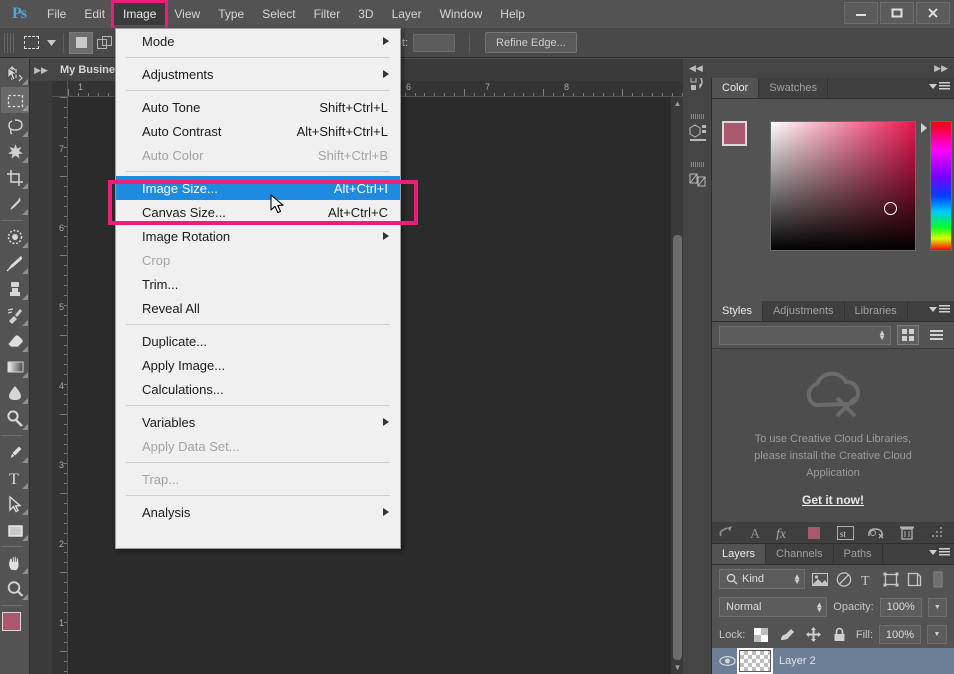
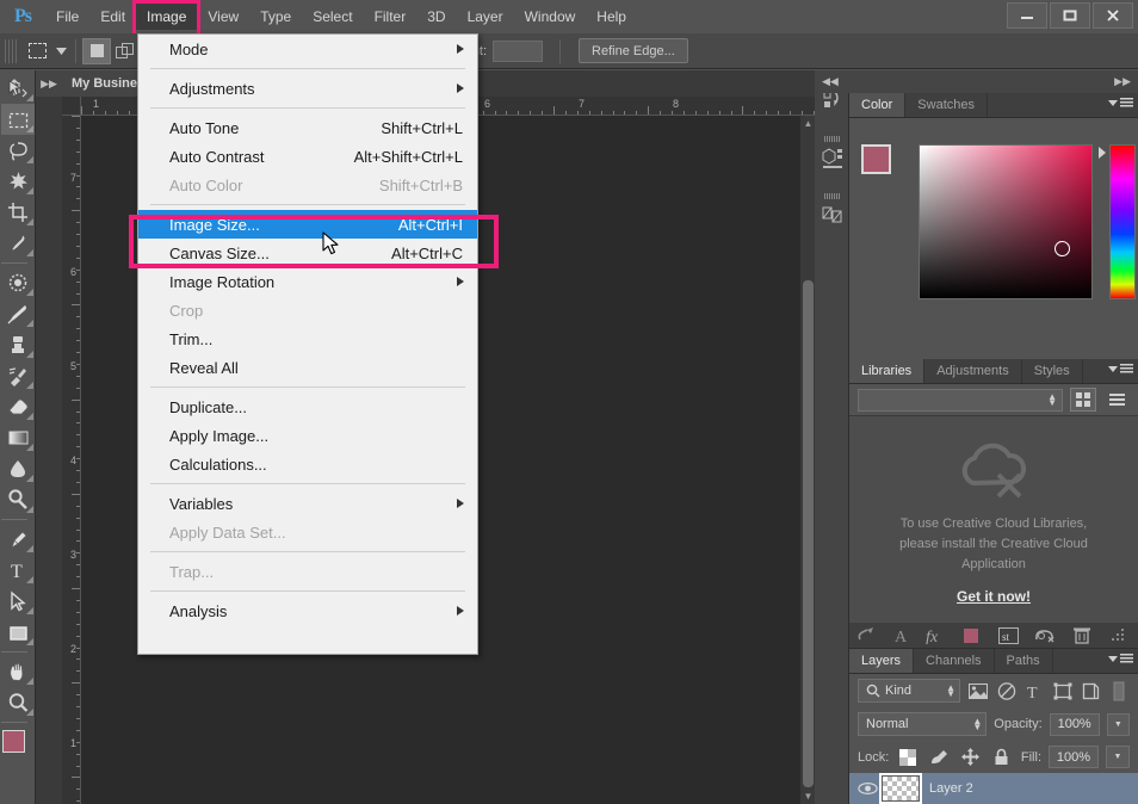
  Ps
  File
  Edit
  Image
  View
  Type
  Select
  Filter
  3D
  Layer
  Window
  Help
  Refine Edge...
  T
  ▶▶
  My Busine
  1
  6
  7
  8
  7
  6
  5
  4
  3
  2
  1
  ▲
  ▼
  ◀◀
  ▶▶
  Color
  Swatches
- Styles
+ Libraries
  Adjustments
- Libraries
+ Styles
  ▲
  ▼
  To use Creative Cloud Libraries,
  please install the Creative Cloud
  Application
  Get it now!
  A
  fx
  st
  Layers
  Channels
  Paths
  Kind
  ▲
  ▼
  T
  Normal
  ▲
  ▼
  Opacity:
  100%
  Lock:
  Fill:
  100%
  Layer 2
  Mode
  Adjustments
  Auto Tone
  Shift+Ctrl+L
  Auto Contrast
  Alt+Shift+Ctrl+L
  Auto Color
  Shift+Ctrl+B
  Image Size...
  Alt+Ctrl+I
  Canvas Size...
  Alt+Ctrl+C
  Image Rotation
  Crop
  Trim...
  Reveal All
  Duplicate...
  Apply Image...
  Calculations...
  Variables
  Apply Data Set...
  Trap...
  Analysis
